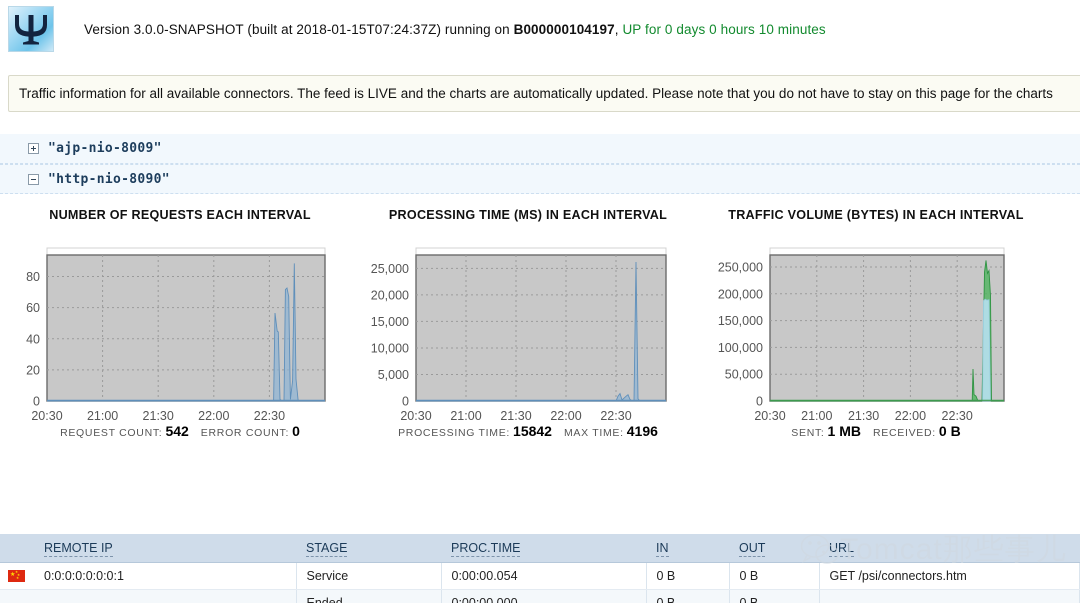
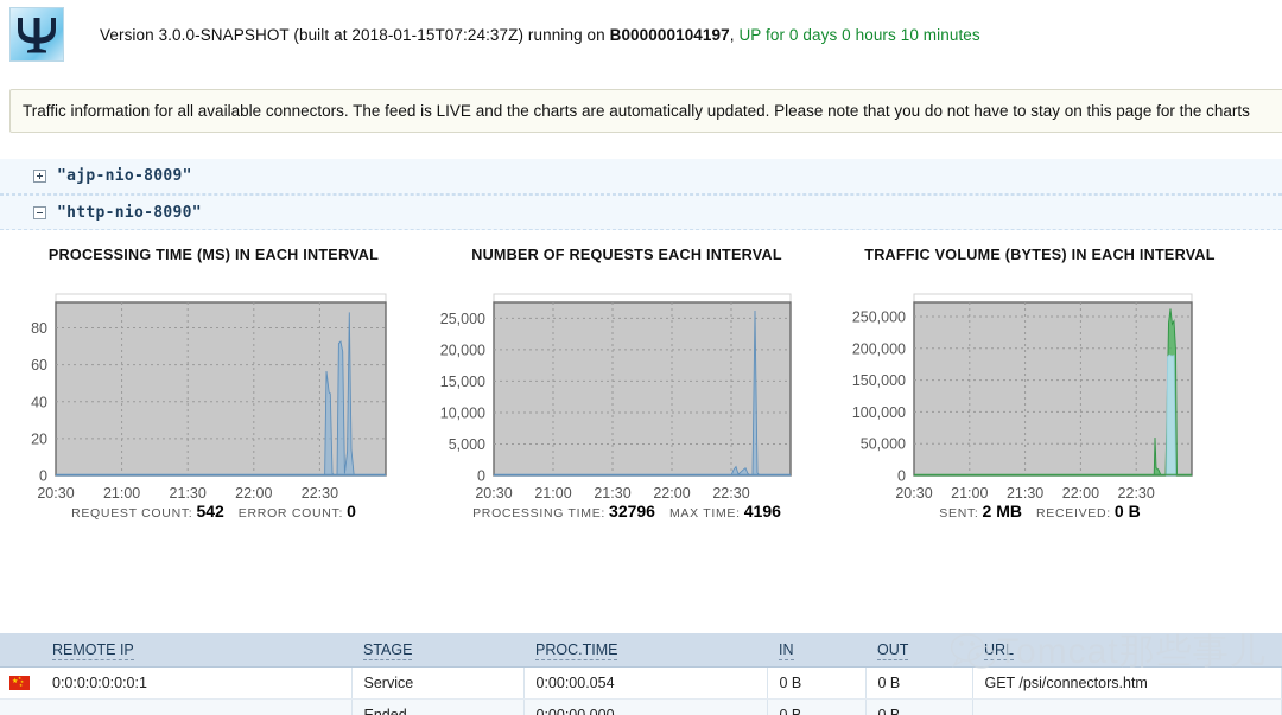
  Version 3.0.0-SNAPSHOT (built at 2018-01-15T07:24:37Z) running on B000000104197, UP for 0 days 0 hours 10 minutes
  Traffic information for all available connectors. The feed is LIVE and the charts are automatically updated. Please note that you do not have to stay on this page for the charts
  "ajp-nio-8009"
  "http-nio-8090"
- NUMBER OF REQUESTS EACH INTERVAL
+ PROCESSING TIME (MS) IN EACH INTERVAL
  0
  20
  40
  60
  80
  20:30
  21:00
  21:30
  22:00
  22:30
  REQUEST COUNT: 542 ERROR COUNT: 0
- PROCESSING TIME (MS) IN EACH INTERVAL
+ NUMBER OF REQUESTS EACH INTERVAL
  0
  5,000
  10,000
  15,000
  20,000
  25,000
  20:30
  21:00
  21:30
  22:00
  22:30
- PROCESSING TIME: 15842 MAX TIME: 4196
+ PROCESSING TIME: 32796 MAX TIME: 4196
  TRAFFIC VOLUME (BYTES) IN EACH INTERVAL
  0
  50,000
  100,000
  150,000
  200,000
  250,000
  20:30
  21:00
  21:30
  22:00
  22:30
- SENT: 1 MB RECEIVED: 0 B
+ SENT: 2 MB RECEIVED: 0 B
  	REMOTE IP	STAGE	PROC.TIME	IN	OUT	URL
  	0:0:0:0:0:0:0:1	Service	0:00:00.054	0 B	0 B	GET /psi/connectors.htm
  Tomcat那些事儿
